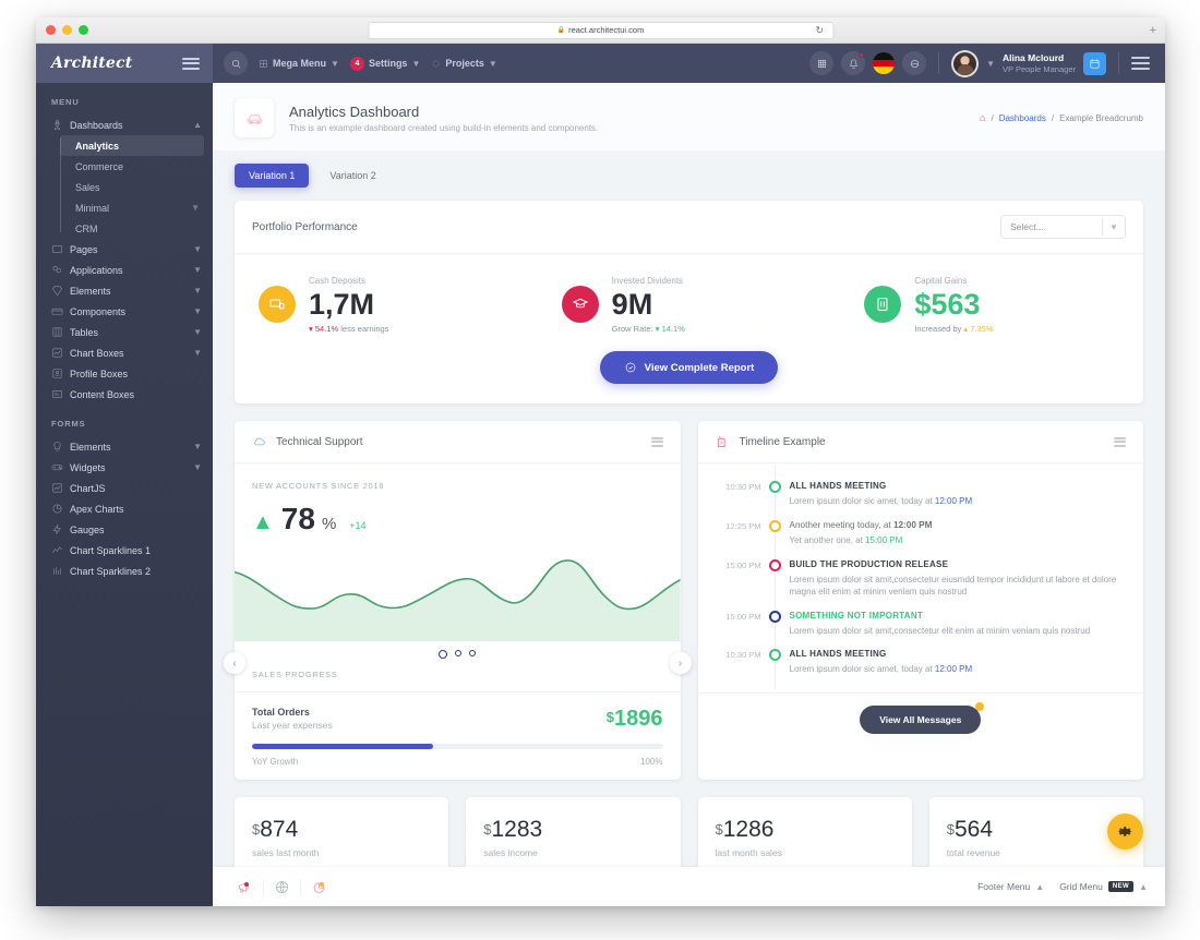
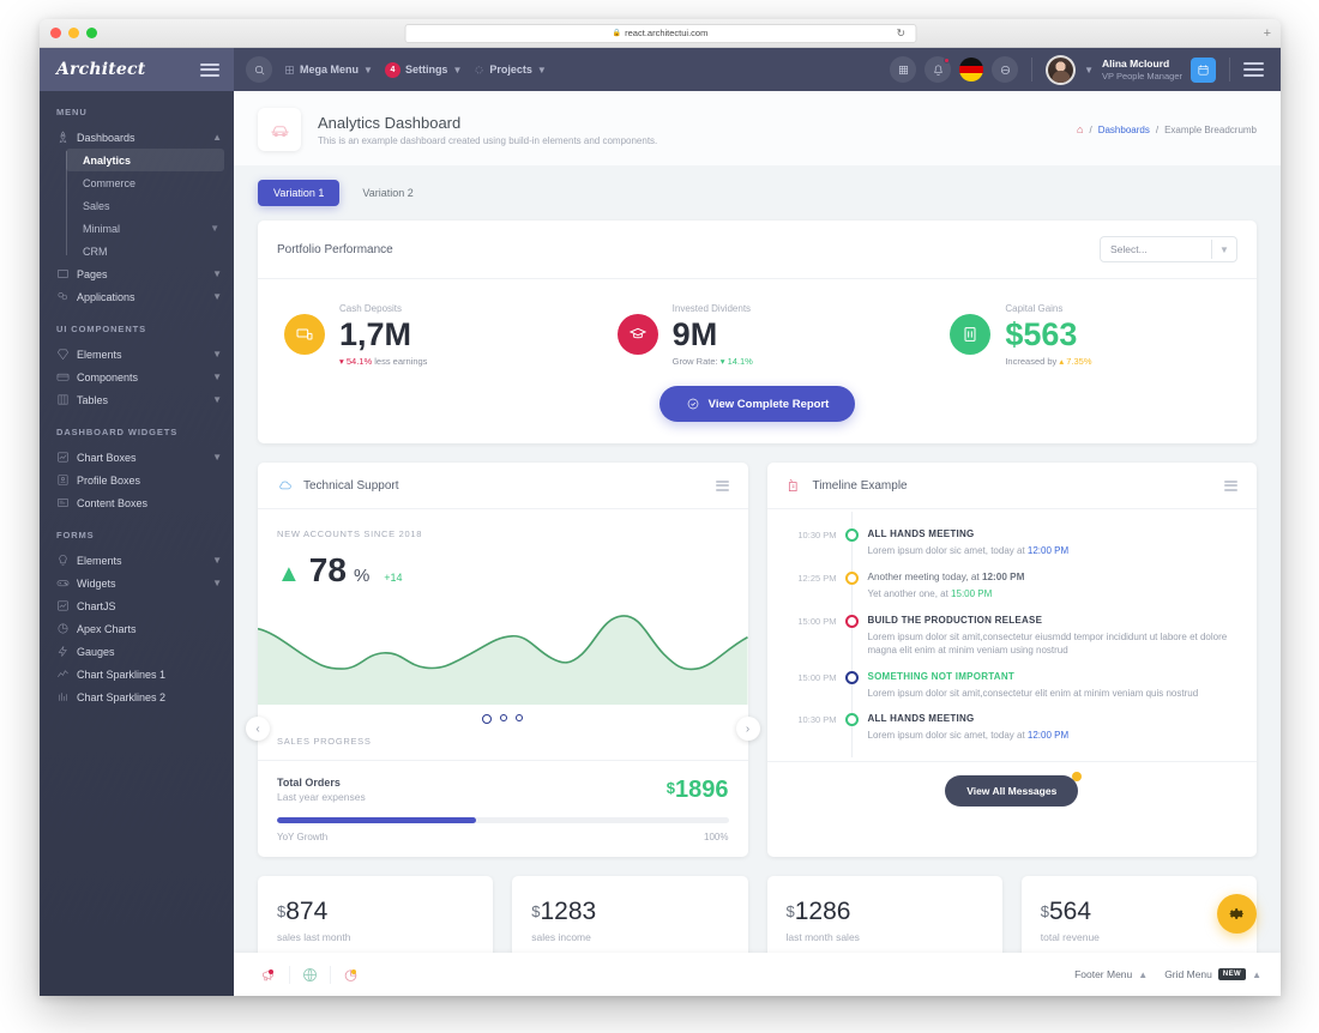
  react.architectui.com
  ↻
  +
  Architect
  MENU
  Dashboards
  ▲
  Analytics
  Commerce
  Sales
  Minimal
  ▼
  CRM
  Pages
  ▼
  Applications
  ▼
+ UI COMPONENTS
  Elements
  ▼
  Components
  ▼
  Tables
  ▼
+ DASHBOARD WIDGETS
  Chart Boxes
  ▼
  Profile Boxes
  Content Boxes
  FORMS
  Elements
  ▼
  Widgets
  ▼
  ChartJS
  Apex Charts
  Gauges
  Chart Sparklines 1
  Chart Sparklines 2
  Mega Menu
  ▼
  Settings
  ▼
  Projects
  ▼
  ▼
  Alina Mclourd
  VP People Manager
  Analytics Dashboard
  This is an example dashboard created using build-in elements and components.
  ⌂
  /
  Dashboards
  /
  Example Breadcrumb
  Variation 1
  Variation 2
  Portfolio Performance
  Select...
  ▼
  Cash Deposits
  1,7M
  ▾ 54.1% less earnings
  Invested Dividents
  9M
  Grow Rate: ▾ 14.1%
  Capital Gains
  $563
  Increased by ▴ 7.35%
  View Complete Report
  Technical Support
  NEW ACCOUNTS SINCE 2018
  ▲
  78
  %
  +14
  ‹
  ›
  SALES PROGRESS
  Total Orders
  Last year expenses
  $1896
  YoY Growth
  100%
  Timeline Example
  10:30 PM
  ALL HANDS MEETING
  Lorem ipsum dolor sic amet, today at 12:00 PM
  12:25 PM
  Another meeting today, at 12:00 PM
  Yet another one, at 15:00 PM
  15:00 PM
  BUILD THE PRODUCTION RELEASE
- Lorem ipsum dolor sit amit,consectetur eiusmdd tempor incididunt ut labore et dolore magna elit enim at minim veniam quis nostrud
+ Lorem ipsum dolor sit amit,consectetur eiusmdd tempor incididunt ut labore et dolore magna elit enim at minim veniam using nostrud
  15:00 PM
  SOMETHING NOT IMPORTANT
  Lorem ipsum dolor sit amit,consectetur elit enim at minim veniam quis nostrud
  10:30 PM
  ALL HANDS MEETING
  Lorem ipsum dolor sic amet, today at 12:00 PM
  View All Messages
  $874
  sales last month
  $1283
  sales income
  $1286
  last month sales
  $564
  total revenue
  Footer Menu
  ▲
  Grid Menu
  ▲
